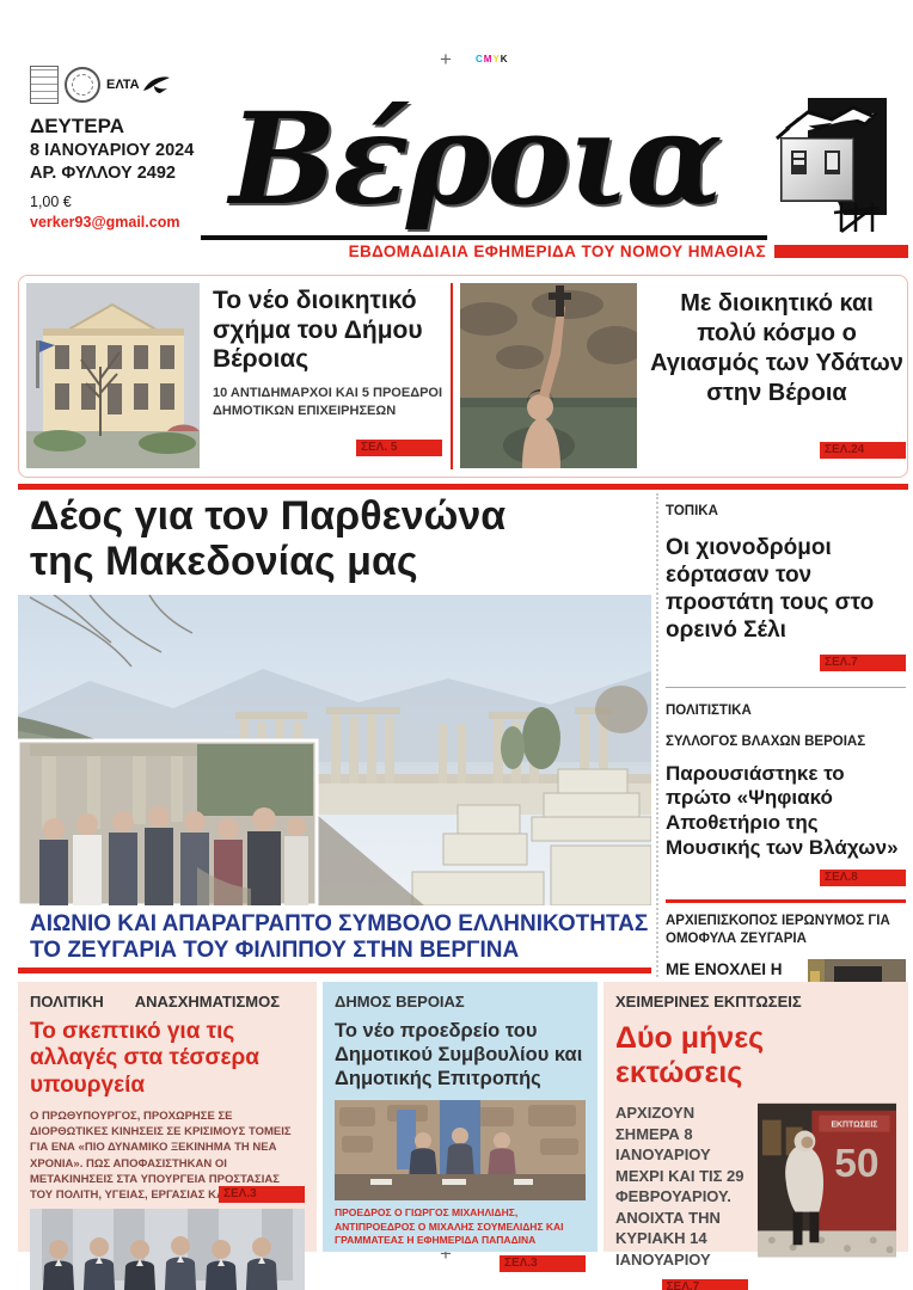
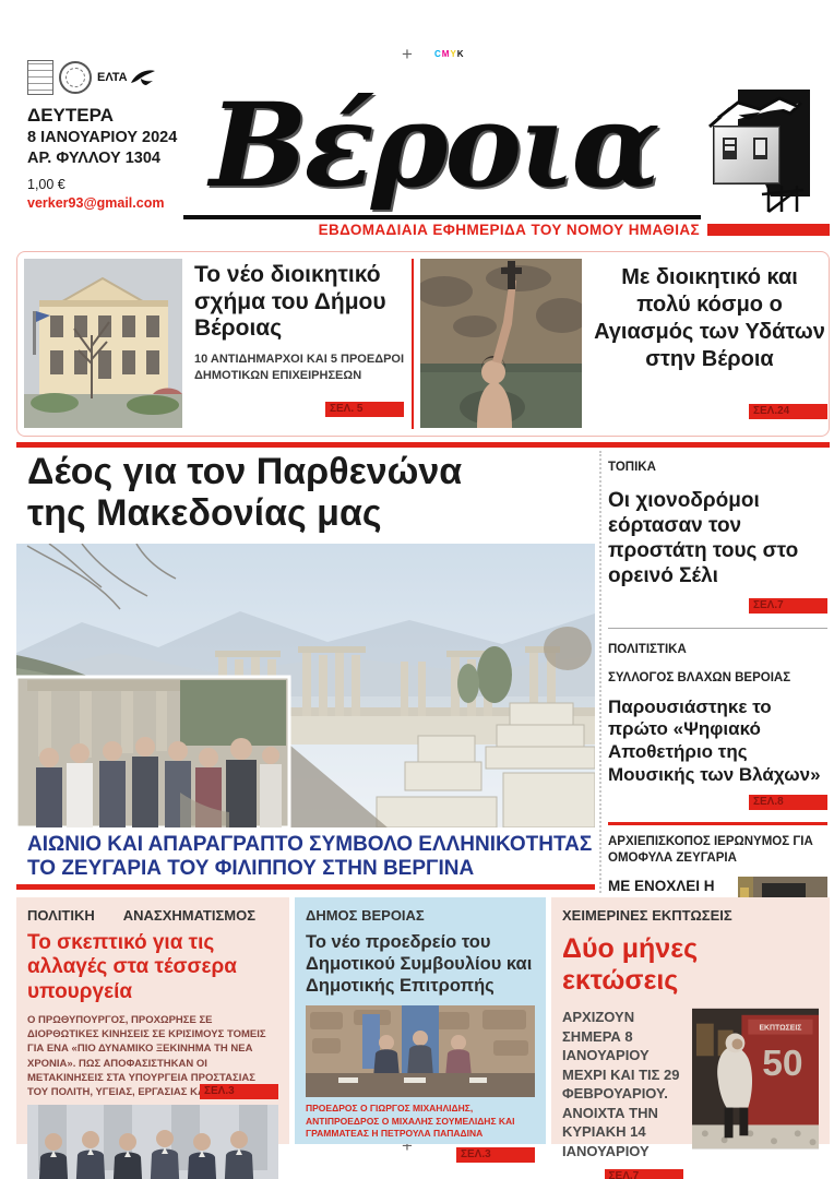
  +
  CMYK
  +
  ΕΛΤΑ
  ΔΕΥΤΕΡΑ
  8 ΙΑΝΟΥΑΡΙΟΥ 2024
- ΑΡ. ΦΥΛΛΟΥ 2492
+ ΑΡ. ΦΥΛΛΟΥ 1304
  1,00 €
  verker93@gmail.com
  Βέροια
  ΕΒΔΟΜΑΔΙΑΙΑ ΕΦΗΜΕΡΙΔΑ ΤΟΥ ΝΟΜΟΥ ΗΜΑΘΙΑΣ
  Το νέο διοικητικό σχήμα του Δήμου Βέροιας
  10 ΑΝΤΙΔΗΜΑΡΧΟΙ ΚΑΙ 5 ΠΡΟΕΔΡΟΙ ΔΗΜΟΤΙΚΩΝ ΕΠΙΧΕΙΡΗΣΕΩΝ
  ΣΕΛ. 5
  Με διοικητικό και πολύ κόσμο ο Αγιασμός των Υδάτων στην Βέροια
  ΣΕΛ.24
  Δέος για τον Παρθενώνα
  της Μακεδονίας μας
  ΑΙΩΝΙΟ ΚΑΙ ΑΠΑΡΑΓΡΑΠΤΟ ΣΥΜΒΟΛΟ ΕΛΛΗΝΙΚΟΤΗΤΑΣ
  ΤΟ ΖΕΥΓΑΡΙΑ ΤΟΥ ΦΙΛΙΠΠΟΥ ΣΤΗΝ ΒΕΡΓΙΝΑ
  ΤΟΠΙΚΑ
  Οι χιονοδρόμοι εόρτασαν τον προστάτη τους στο ορεινό Σέλι
  ΣΕΛ.7
  ΠΟΛΙΤΙΣΤΙΚΑ
  ΣΥΛΛΟΓΟΣ ΒΛΑΧΩΝ ΒΕΡΟΙΑΣ
  Παρουσιάστηκε το πρώτο «Ψηφιακό Αποθετήριο της Μουσικής των Βλάχων»
  ΣΕΛ.8
  ΑΡΧΙΕΠΙΣΚΟΠΟΣ ΙΕΡΩΝΥΜΟΣ ΓΙΑ ΟΜΟΦΥΛΑ ΖΕΥΓΑΡΙΑ
  ΠΟΛΙΤΙΚΗ
  ΑΝΑΣΧΗΜΑΤΙΣΜΟΣ
  Το σκεπτικό για τις αλλαγές στα τέσσερα υπουργεία
  Ο ΠΡΩΘΥΠΟΥΡΓΟΣ, ΠΡΟΧΩΡΗΣΕ ΣΕ ΔΙΟΡΘΩΤΙΚΕΣ ΚΙΝΗΣΕΙΣ ΣΕ ΚΡΙΣΙΜΟΥΣ ΤΟΜΕΙΣ ΓΙΑ ΕΝΑ «ΠΙΟ ΔΥΝΑΜΙΚΟ ΞΕΚΙΝΗΜΑ ΤΗ ΝΕΑ ΧΡΟΝΙΑ». ΠΩΣ ΑΠΟΦΑΣΙΣΤΗΚΑΝ ΟΙ ΜΕΤΑΚΙΝΗΣΕΙΣ ΣΤΑ ΥΠΟΥΡΓΕΙΑ ΠΡΟΣΤΑΣΙΑΣ ΤΟΥ ΠΟΛΙΤΗ, ΥΓΕΙΑΣ, ΕΡΓΑΣΙΑΣ Κ
  ΣΕΛ.3
  ΔΗΜΟΣ ΒΕΡΟΙΑΣ
  Το νέο προεδρείο του Δημοτικού Συμβουλίου και Δημοτικής Επιτροπής
- ΠΡΟΕΔΡΟΣ Ο ΓΙΩΡΓΟΣ ΜΙΧΑΗΛΙΔΗΣ, ΑΝΤΙΠΡΟΕΔΡΟΣ Ο ΜΙΧΑΛΗΣ ΣΟΥΜΕΛΙΔΗΣ ΚΑΙ ΓΡΑΜΜΑΤΕΑΣ Η ΕΦΗΜΕΡΙΔΑ ΠΑΠΑΔΙΝΑ
+ ΠΡΟΕΔΡΟΣ Ο ΓΙΩΡΓΟΣ ΜΙΧΑΗΛΙΔΗΣ, ΑΝΤΙΠΡΟΕΔΡΟΣ Ο ΜΙΧΑΛΗΣ ΣΟΥΜΕΛΙΔΗΣ ΚΑΙ ΓΡΑΜΜΑΤΕΑΣ Η ΠΕΤΡΟΥΛΑ ΠΑΠΑΔΙΝΑ
  ΣΕΛ.3
  ΧΕΙΜΕΡΙΝΕΣ ΕΚΠΤΩΣΕΙΣ
  Δύο μήνες εκτώσεις
  ΑΡΧΙΖΟΥΝ ΣΗΜΕΡΑ 8 ΙΑΝΟΥΑΡΙΟΥ ΜΕΧΡΙ ΚΑΙ ΤΙΣ 29 ΦΕΒΡΟΥΑΡΙΟΥ. ΑΝΟΙΧΤΑ ΤΗΝ ΚΥΡΙΑΚΗ 14 ΙΑΝΟΥΑΡΙΟΥ
  ΣΕΛ.7
  50
